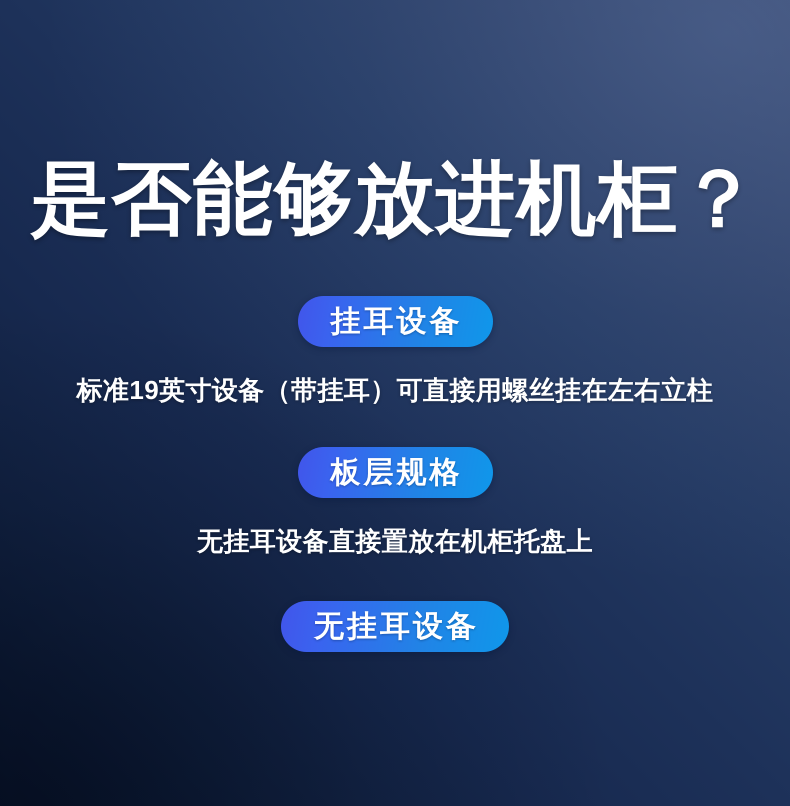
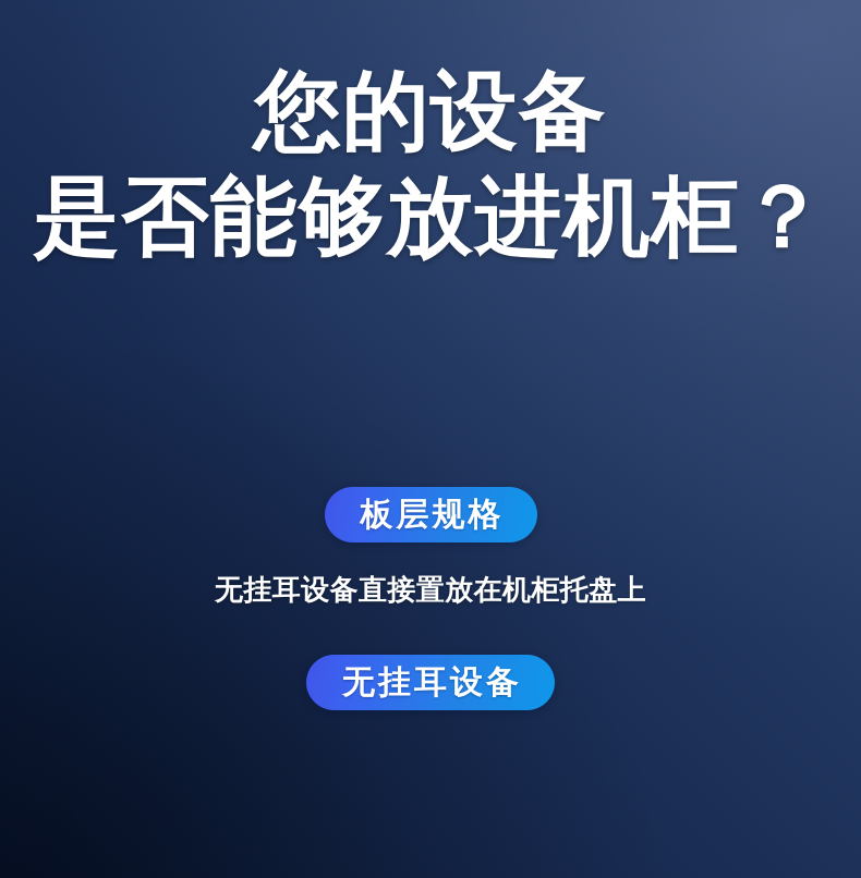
+ 您的设备
  是否能够放进机柜？
- 挂耳设备
- 标准19英寸设备（带挂耳）可直接用螺丝挂在左右立柱
  板层规格
  无挂耳设备直接置放在机柜托盘上
  无挂耳设备
